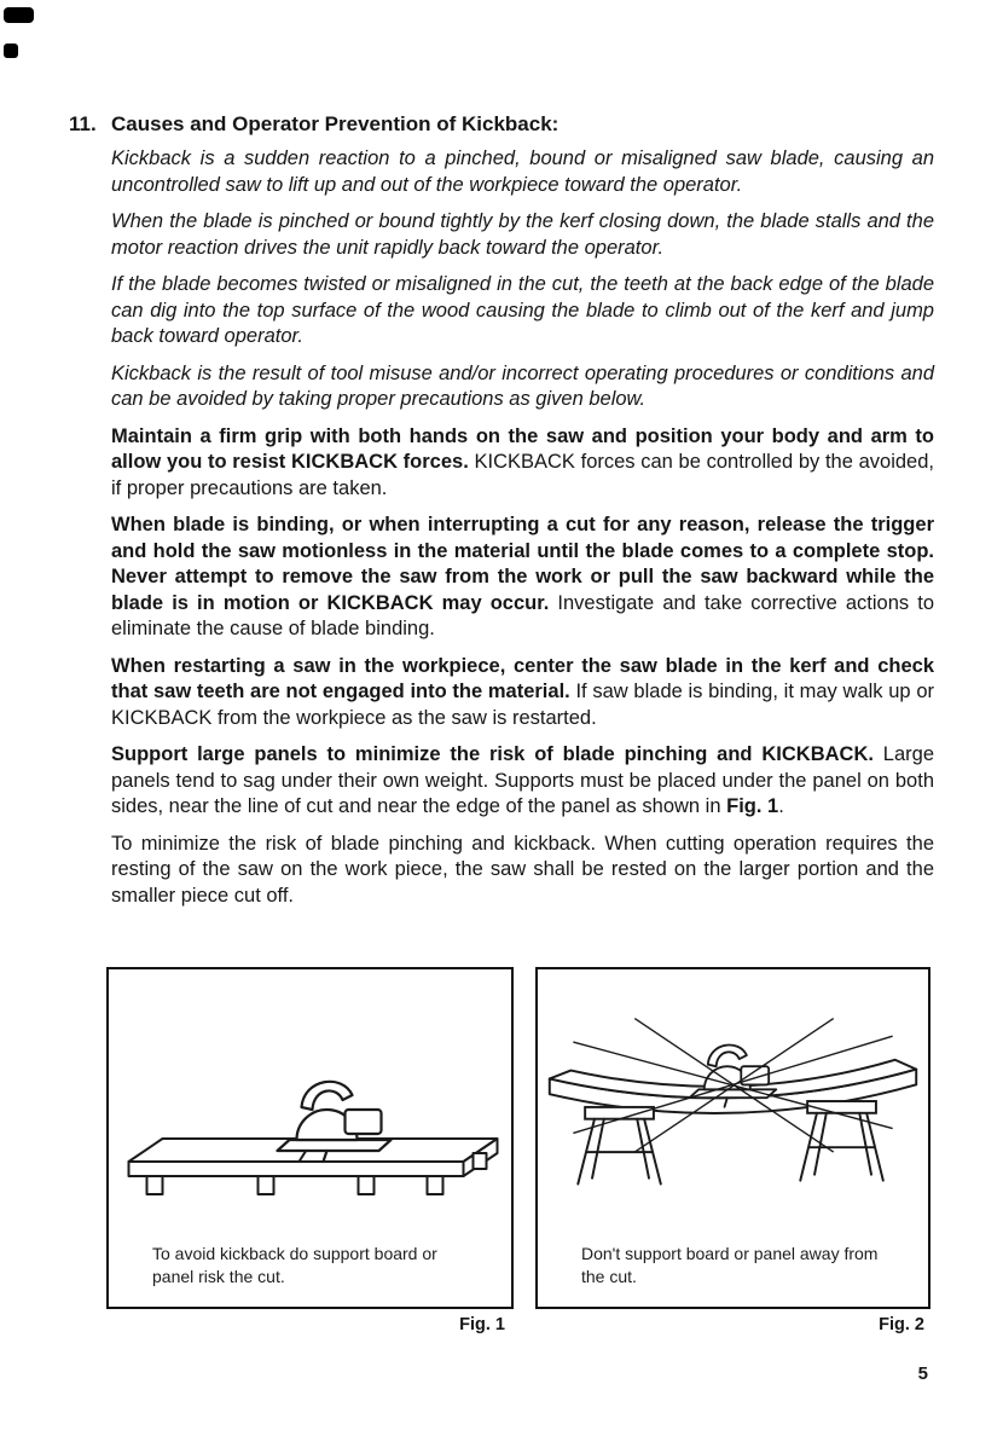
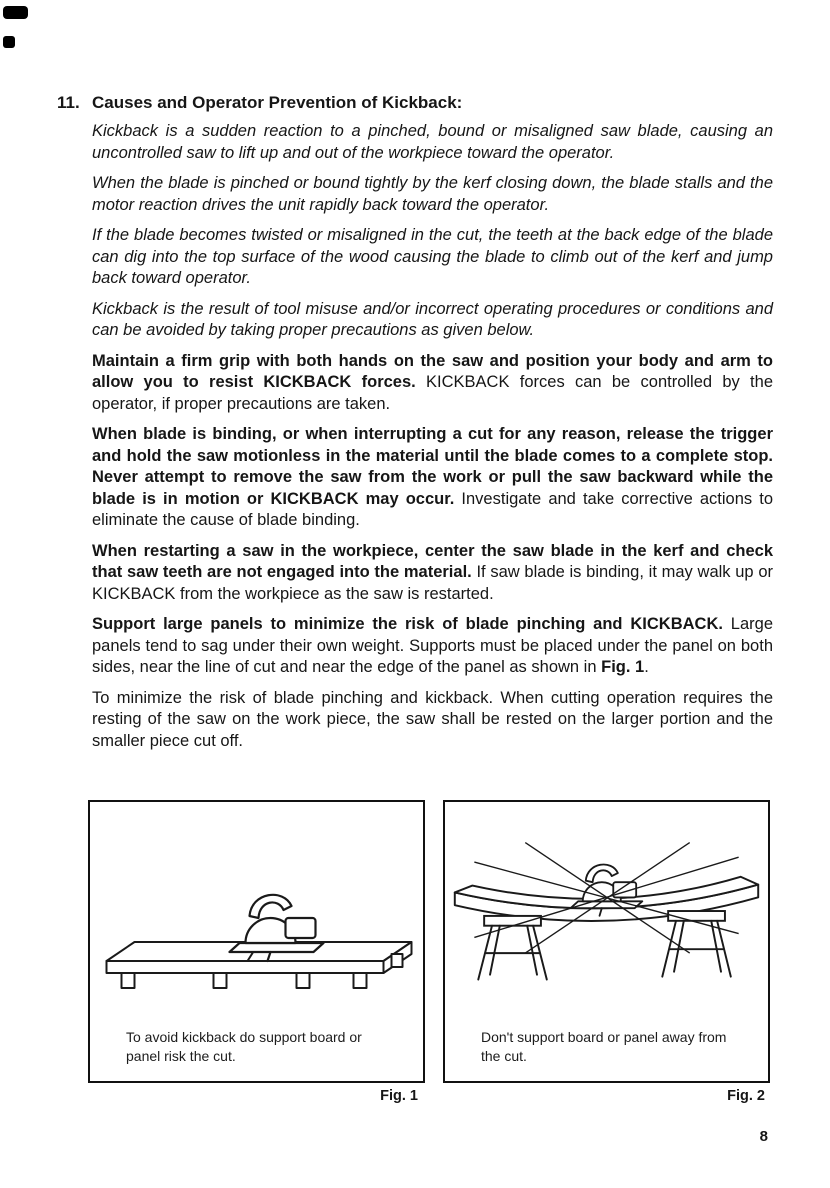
  11.
  Causes and Operator Prevention of Kickback:
  Kickback is a sudden reaction to a pinched, bound or misaligned saw blade, causing an uncontrolled saw to lift up and out of the workpiece toward the operator.
  When the blade is pinched or bound tightly by the kerf closing down, the blade stalls and the motor reaction drives the unit rapidly back toward the operator.
  If the blade becomes twisted or misaligned in the cut, the teeth at the back edge of the blade can dig into the top surface of the wood causing the blade to climb out of the kerf and jump back toward operator.
  Kickback is the result of tool misuse and/or incorrect operating procedures or conditions and can be avoided by taking proper precautions as given below.
- Maintain a firm grip with both hands on the saw and position your body and arm to allow you to resist KICKBACK forces. KICKBACK forces can be controlled by the avoided, if proper precautions are taken.
+ Maintain a firm grip with both hands on the saw and position your body and arm to allow you to resist KICKBACK forces. KICKBACK forces can be controlled by the operator, if proper precautions are taken.
  When blade is binding, or when interrupting a cut for any reason, release the trigger and hold the saw motionless in the material until the blade comes to a complete stop. Never attempt to remove the saw from the work or pull the saw backward while the blade is in motion or KICKBACK may occur. Investigate and take corrective actions to eliminate the cause of blade binding.
  When restarting a saw in the workpiece, center the saw blade in the kerf and check that saw teeth are not engaged into the material. If saw blade is binding, it may walk up or KICKBACK from the workpiece as the saw is restarted.
  Support large panels to minimize the risk of blade pinching and KICKBACK. Large panels tend to sag under their own weight. Supports must be placed under the panel on both sides, near the line of cut and near the edge of the panel as shown in Fig. 1.
  To minimize the risk of blade pinching and kickback. When cutting operation requires the resting of the saw on the work piece, the saw shall be rested on the larger portion and the smaller piece cut off.
  To avoid kickback do support board or panel risk the cut.
  Fig. 1
  Don't support board or panel away from the cut.
  Fig. 2
- 5
+ 8
